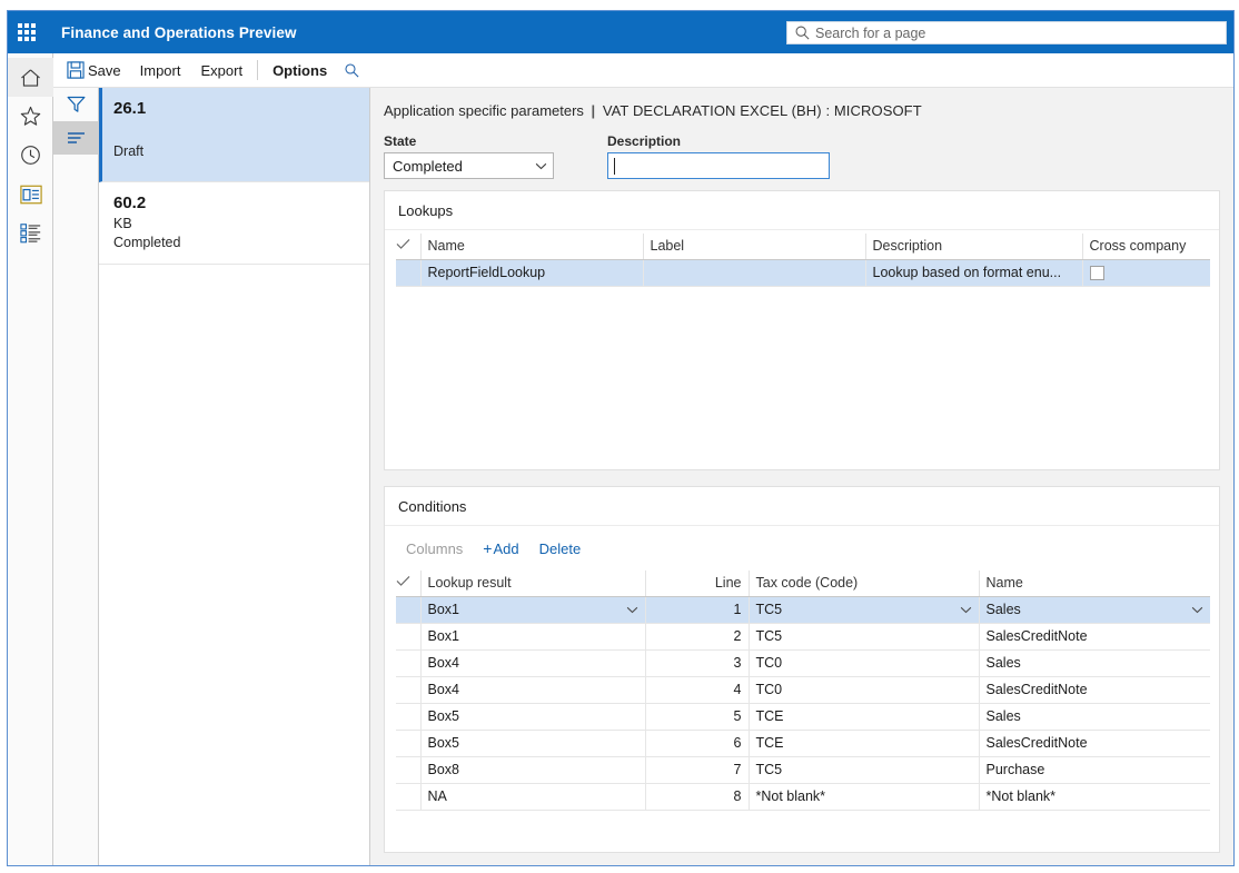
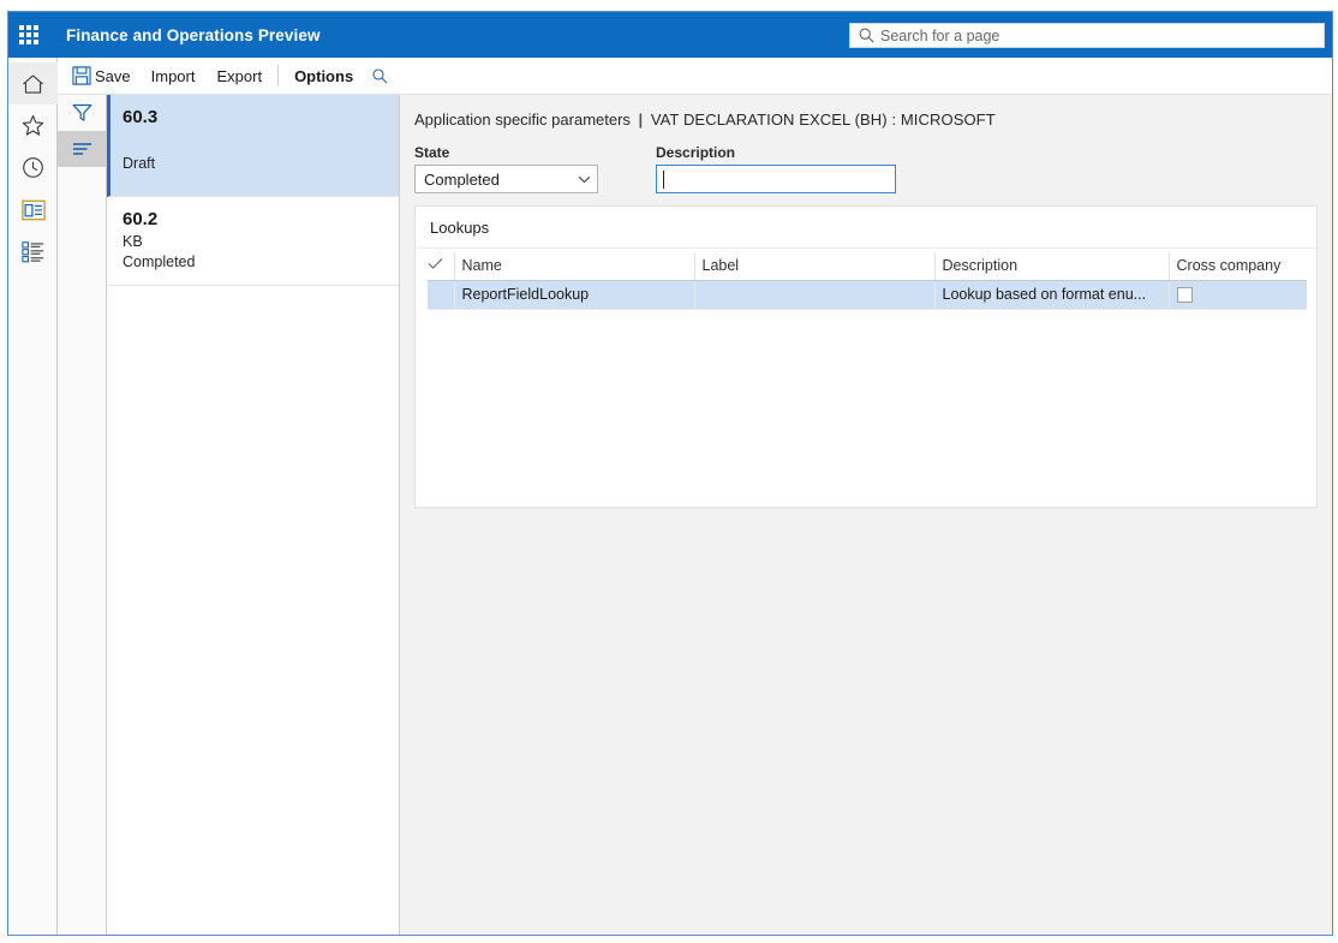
  Finance and Operations Preview
  Search for a page
  Save
  Import
  Export
  Options
- 26.1
+ 60.3
  Draft
  60.2
  KB
  Completed
  Application specific parameters | VAT DECLARATION EXCEL (BH) : MICROSOFT
  State
  Completed
  Description
  Lookups
  	Name	Label	Description	Cross company
  	ReportFieldLookup		Lookup based on format enu...
- Conditions
- Columns
- +Add
- Delete
- 	Lookup result	Line	Tax code (Code)	Name
- 	Box1	1	TC5	Sales
- 	Box1	2	TC5	SalesCreditNote
- 	Box4	3	TC0	Sales
- 	Box4	4	TC0	SalesCreditNote
- 	Box5	5	TCE	Sales
- 	Box5	6	TCE	SalesCreditNote
- 	Box8	7	TC5	Purchase
- 	NA	8	*Not blank*	*Not blank*
